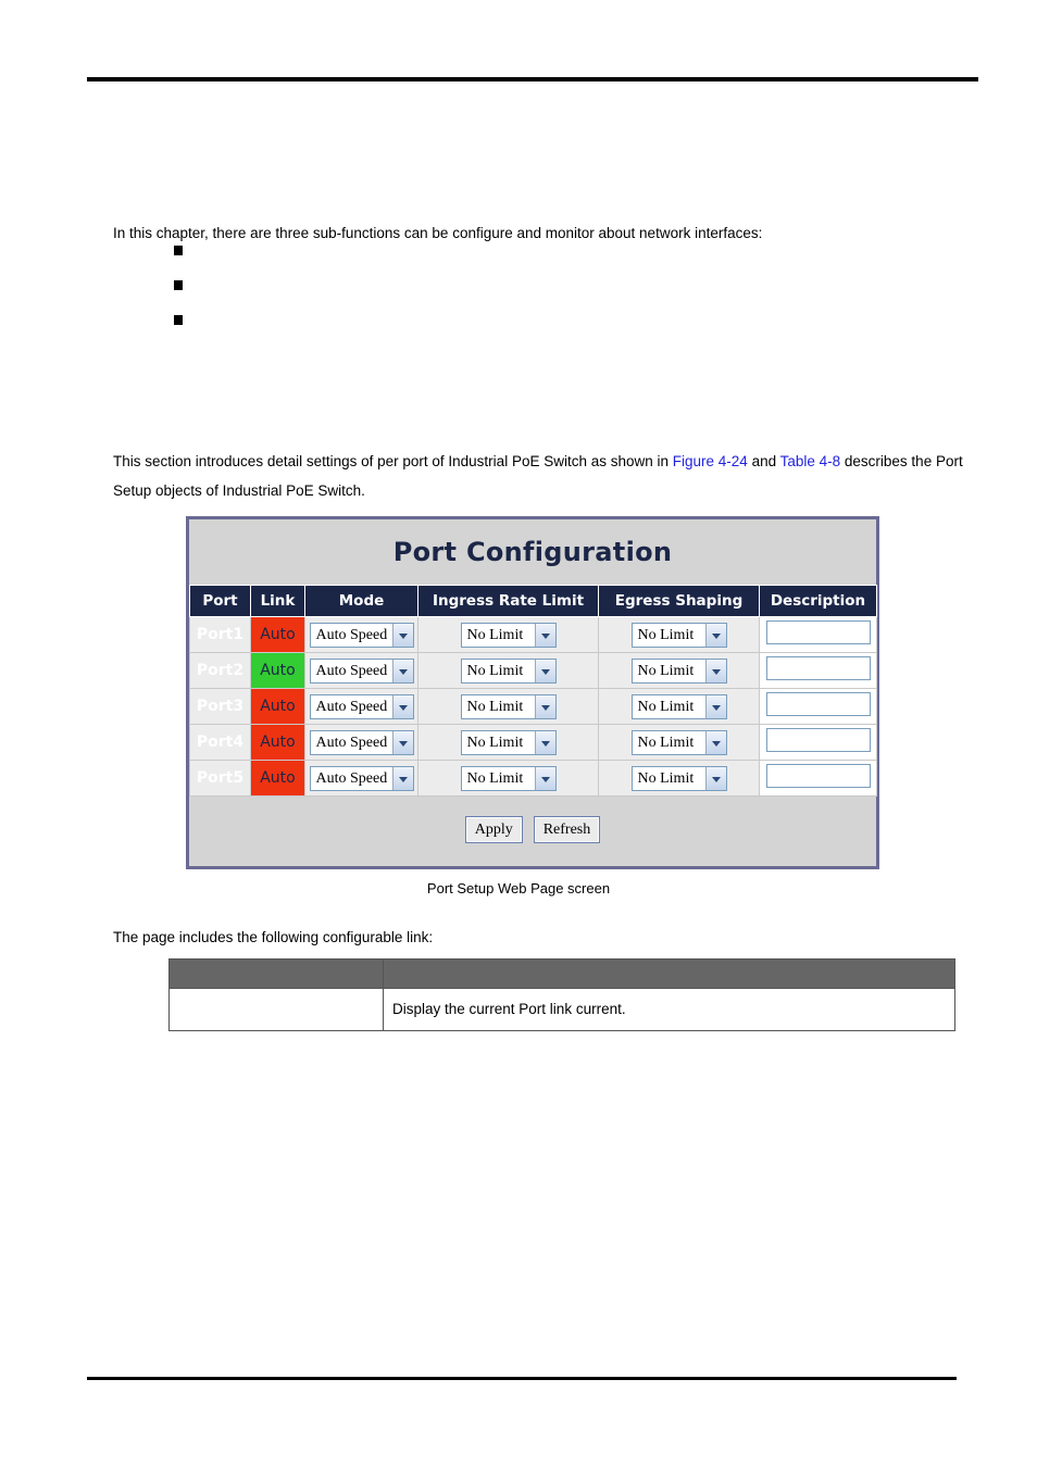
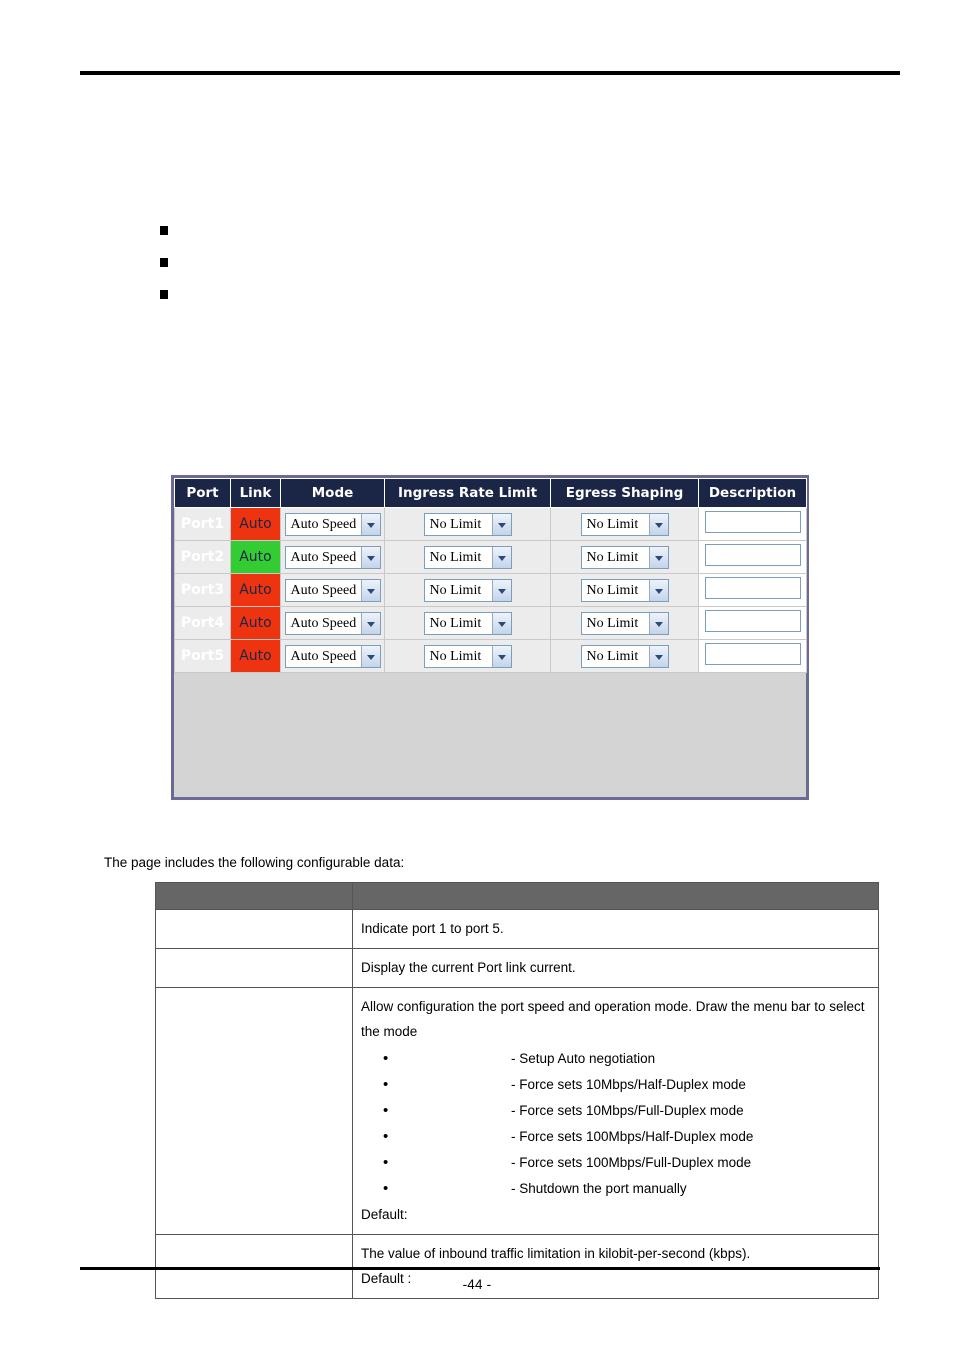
- In this chapter, there are three sub-functions can be configure and monitor about network interfaces:
- This section introduces detail settings of per port of Industrial PoE Switch as shown in Figure 4-24 and Table 4-8 describes the Port Setup objects of Industrial PoE Switch.
- Port Configuration
  Port	Link	Mode	Ingress Rate Limit	Egress Shaping	Description
  	Auto	Auto Speed	No Limit	No Limit
  	Auto	Auto Speed	No Limit	No Limit
  	Auto	Auto Speed	No Limit	No Limit
  	Auto	Auto Speed	No Limit	No Limit
  	Auto	Auto Speed	No Limit	No Limit
- Apply
- Refresh
- Port Setup Web Page screen
- The page includes the following configurable link:
+ The page includes the following configurable data:
+ 	Indicate port 1 to port 5.
  	Display the current Port link current.
+ 	Allow configuration the port speed and operation mode. Draw the menu bar to select the mode - Setup Auto negotiation - Force sets 10Mbps/Half-Duplex mode - Force sets 10Mbps/Full-Duplex mode - Force sets 100Mbps/Half-Duplex mode - Force sets 100Mbps/Full-Duplex mode - Shutdown the port manually Default:
+ 	The value of inbound traffic limitation in kilobit-per-second (kbps). Default :
+ -44 -
